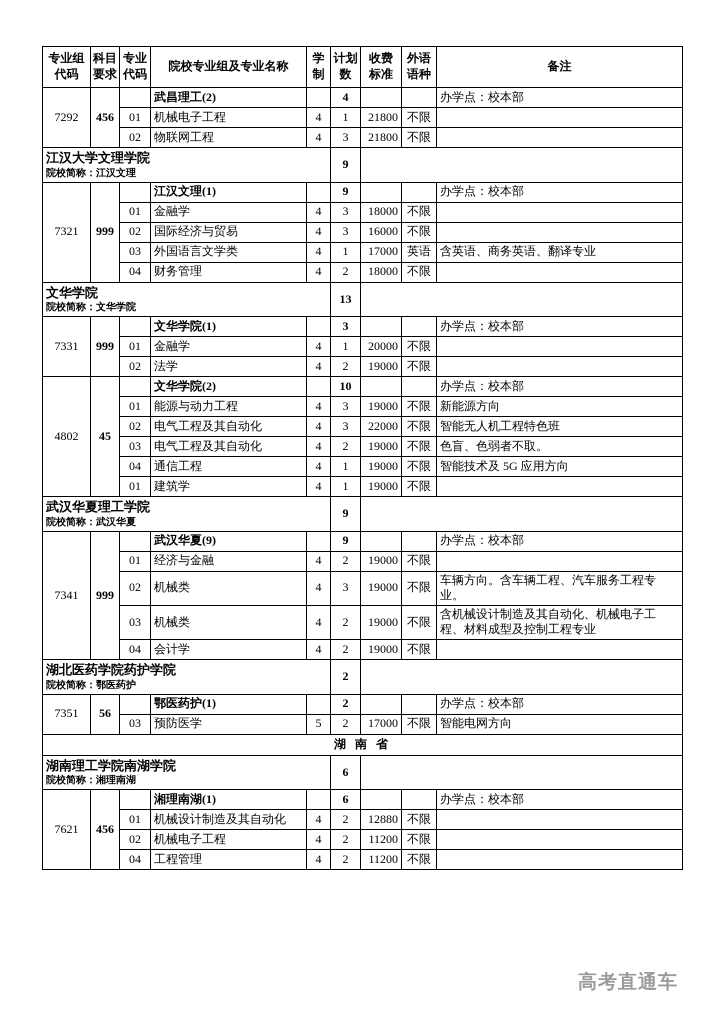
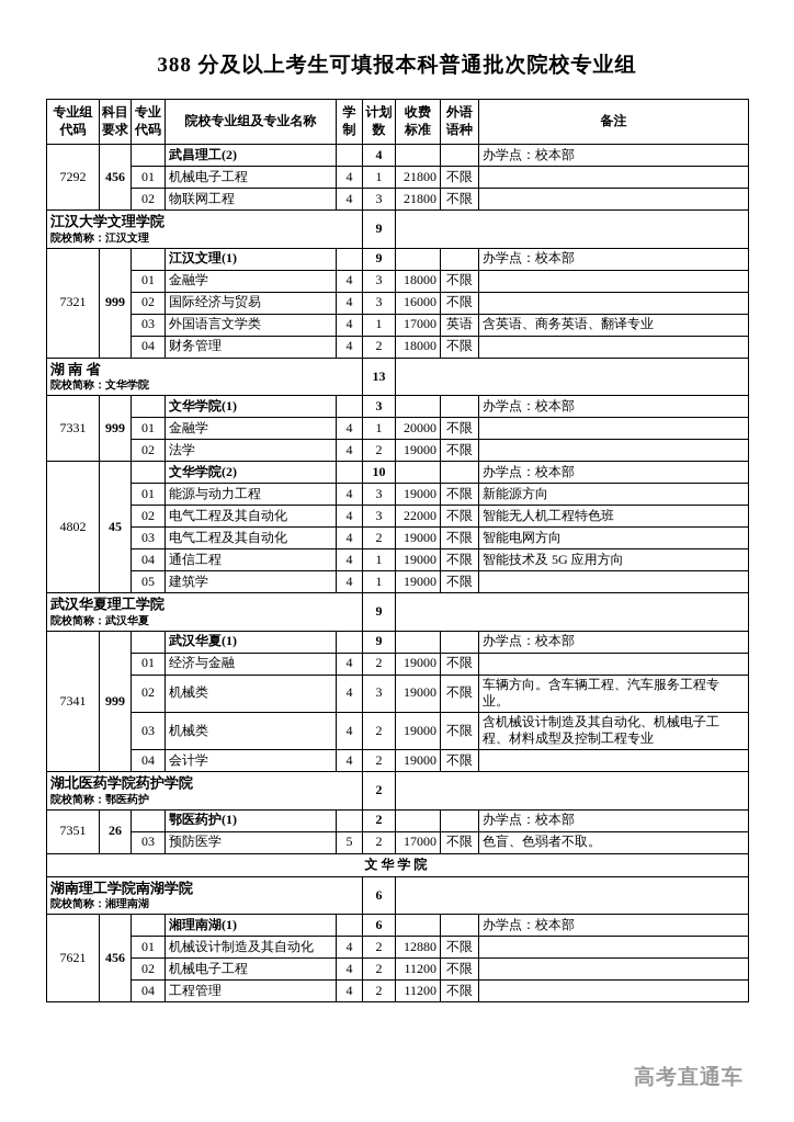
+ 388 分及以上考生可填报本科普通批次院校专业组
  专业组 代码	科目 要求	专业 代码	院校专业组及专业名称	学 制	计划 数	收费 标准	外语 语种	备注
  7292	456		武昌理工(2)		4			办学点：校本部
  01	机械电子工程	4	1	21800	不限
  02	物联网工程	4	3	21800	不限
  江汉大学文理学院院校简称：江汉文理	9
  7321	999		江汉文理(1)		9			办学点：校本部
  01	金融学	4	3	18000	不限
  02	国际经济与贸易	4	3	16000	不限
  03	外国语言文学类	4	1	17000	英语	含英语、商务英语、翻译专业
  04	财务管理	4	2	18000	不限
- 文华学院院校简称：文华学院	13
+ 湖 南 省院校简称：文华学院	13
  7331	999		文华学院(1)		3			办学点：校本部
  01	金融学	4	1	20000	不限
  02	法学	4	2	19000	不限
  4802	45		文华学院(2)		10			办学点：校本部
  01	能源与动力工程	4	3	19000	不限	新能源方向
  02	电气工程及其自动化	4	3	22000	不限	智能无人机工程特色班
- 03	电气工程及其自动化	4	2	19000	不限	色盲、色弱者不取。
+ 03	电气工程及其自动化	4	2	19000	不限	智能电网方向
  04	通信工程	4	1	19000	不限	智能技术及 5G 应用方向
- 01	建筑学	4	1	19000	不限
+ 05	建筑学	4	1	19000	不限
  武汉华夏理工学院院校简称：武汉华夏	9
- 7341	999		武汉华夏(9)		9			办学点：校本部
+ 7341	999		武汉华夏(1)		9			办学点：校本部
  01	经济与金融	4	2	19000	不限
  02	机械类	4	3	19000	不限	车辆方向。含车辆工程、汽车服务工程专业。
  03	机械类	4	2	19000	不限	含机械设计制造及其自动化、机械电子工程、材料成型及控制工程专业
  04	会计学	4	2	19000	不限
  湖北医药学院药护学院院校简称：鄂医药护	2
- 7351	56		鄂医药护(1)		2			办学点：校本部
+ 7351	26		鄂医药护(1)		2			办学点：校本部
- 03	预防医学	5	2	17000	不限	智能电网方向
+ 03	预防医学	5	2	17000	不限	色盲、色弱者不取。
- 湖 南 省
+ 文华学院
  湖南理工学院南湖学院院校简称：湘理南湖	6
  7621	456		湘理南湖(1)		6			办学点：校本部
  01	机械设计制造及其自动化	4	2	12880	不限
  02	机械电子工程	4	2	11200	不限
  04	工程管理	4	2	11200	不限
  高考直通车
